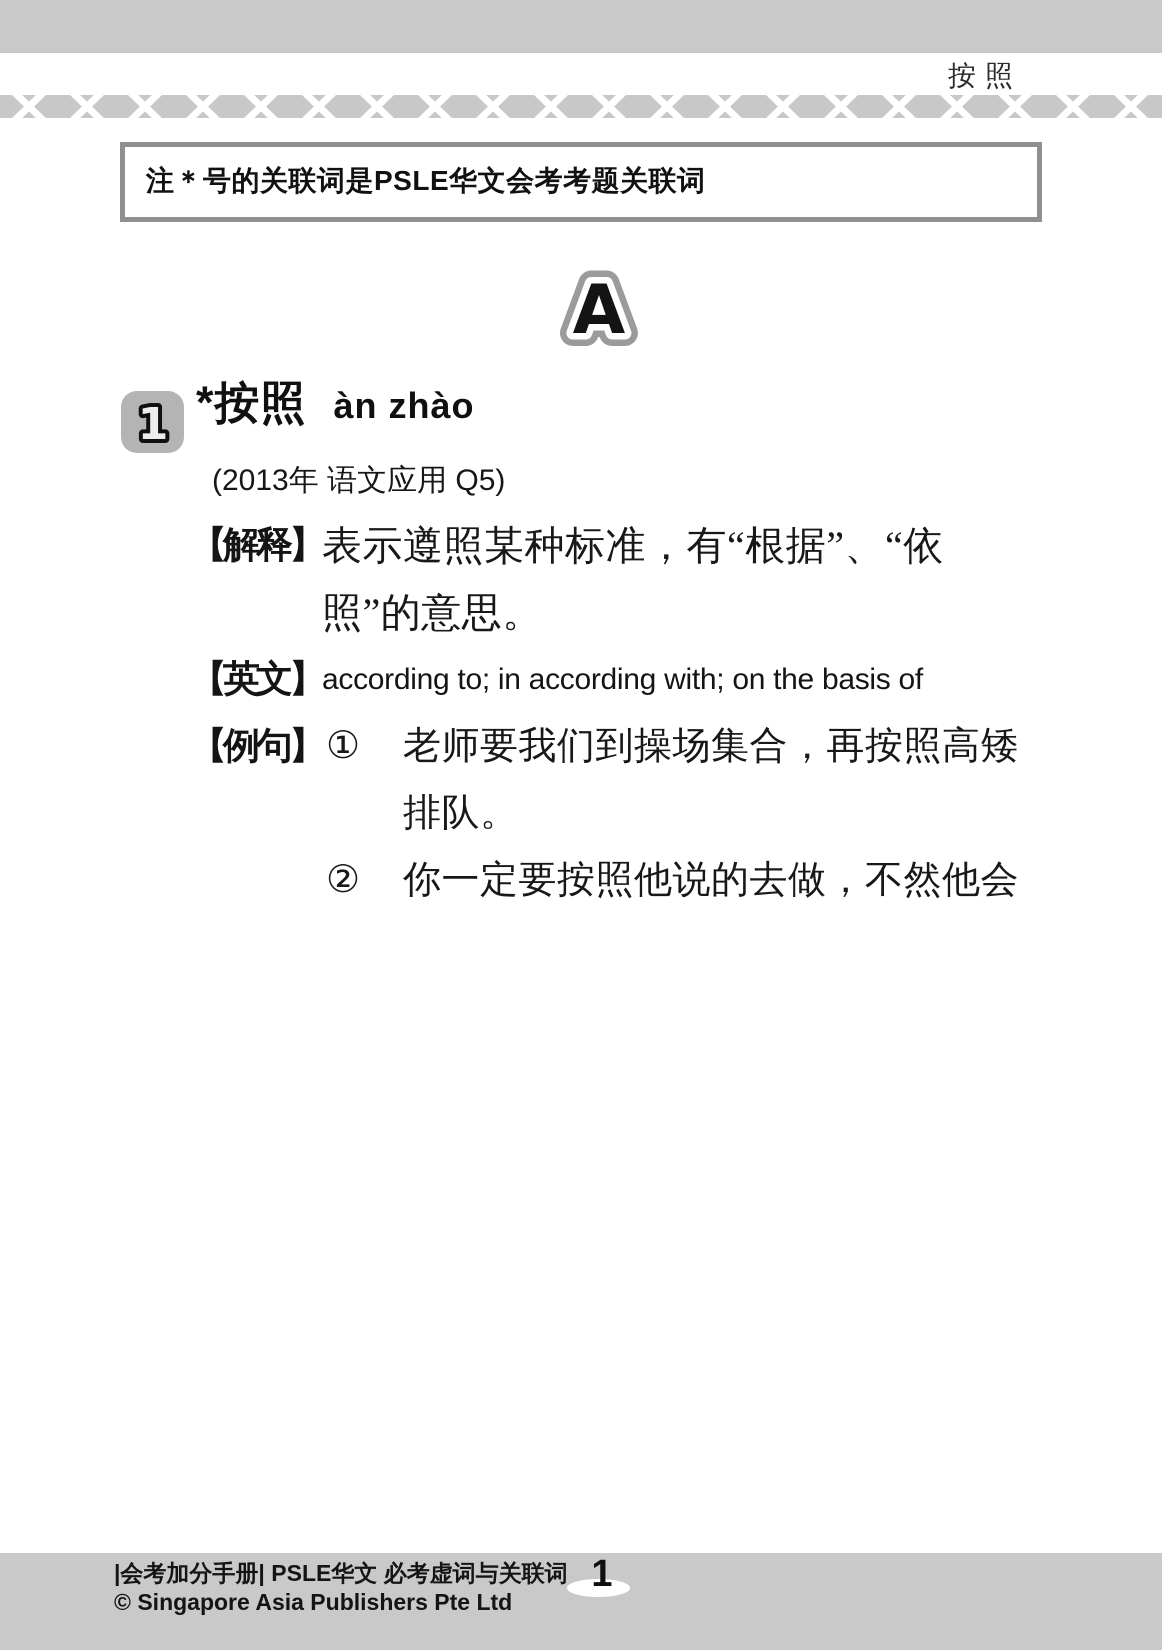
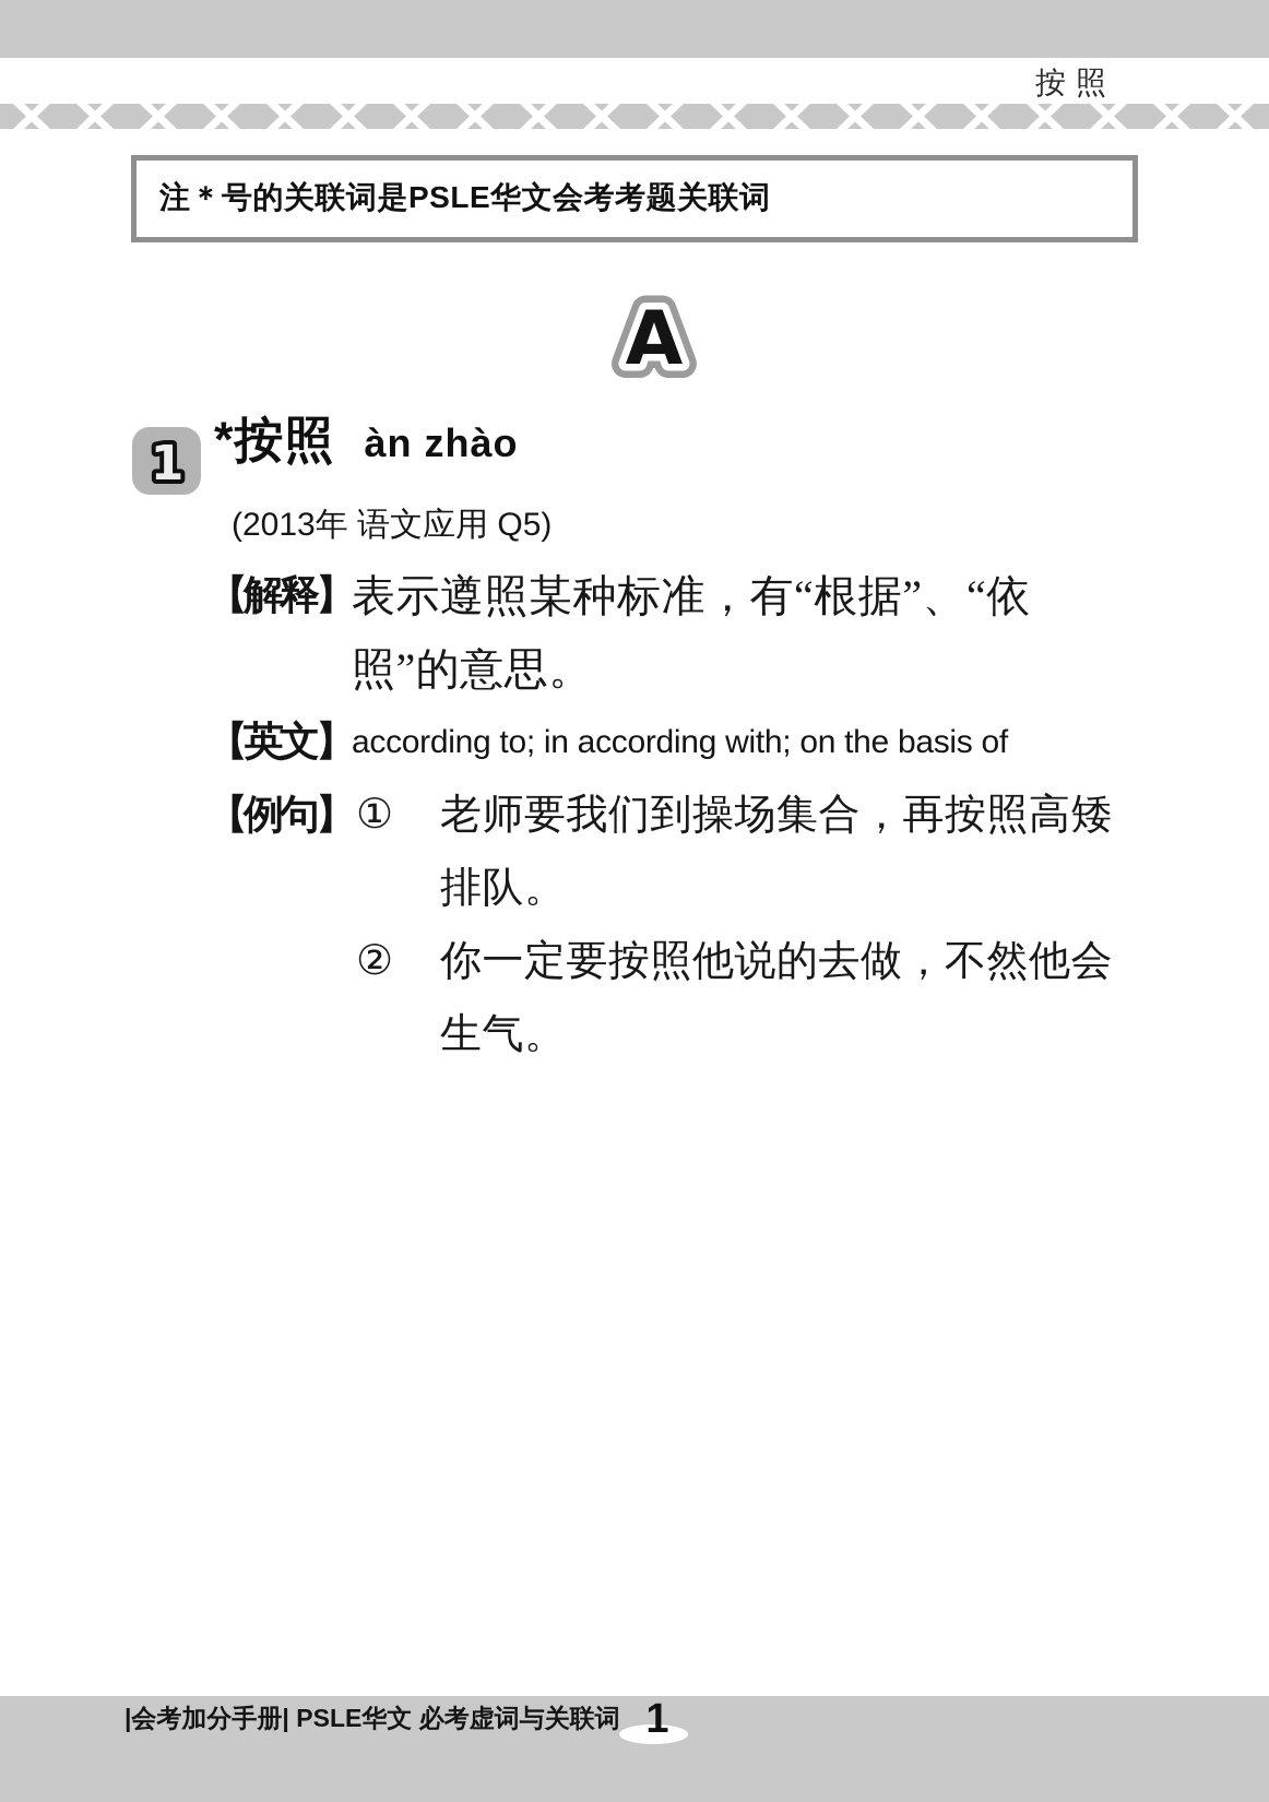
  按照
  注＊号的关联词是PSLE华文会考考题关联词
  A
  1
  *按照
  àn zhào
  (2013年 语文应用 Q5)
  【解释】
  表示遵照某种标准，有“根据”、“依
  照”的意思。
  【英文】
  according to; in according with; on the basis of
  【例句】
  ①
  老师要我们到操场集合，再按照高矮
  排队。
  ②
  你一定要按照他说的去做，不然他会
+ 生气。
  |会考加分手册| PSLE华文 必考虚词与关联词
- © Singapore Asia Publishers Pte Ltd
  1
